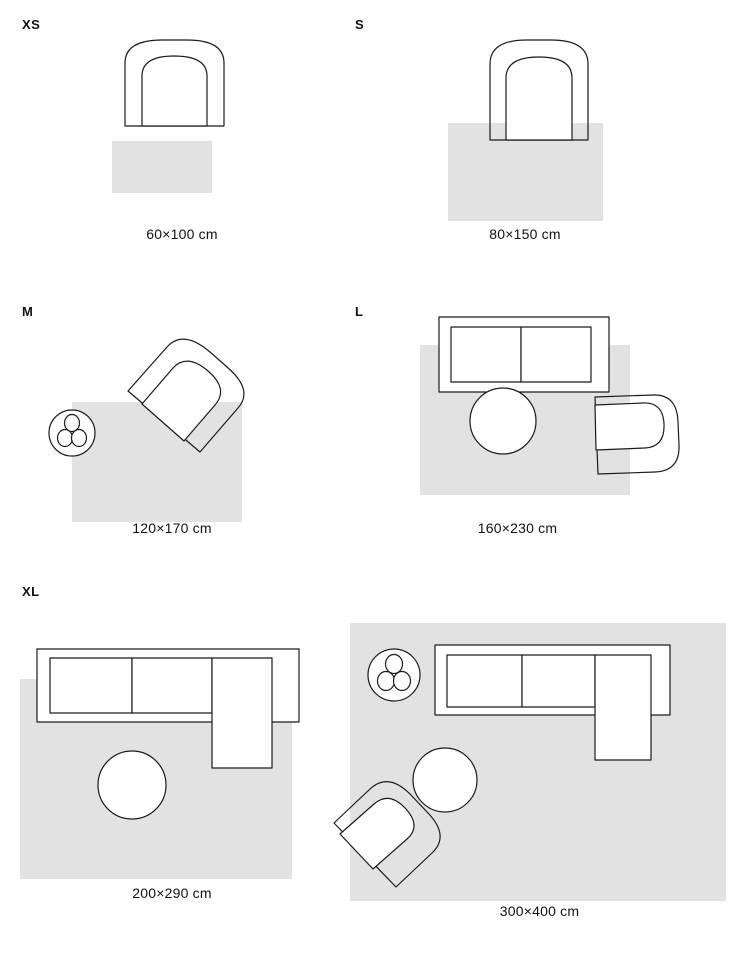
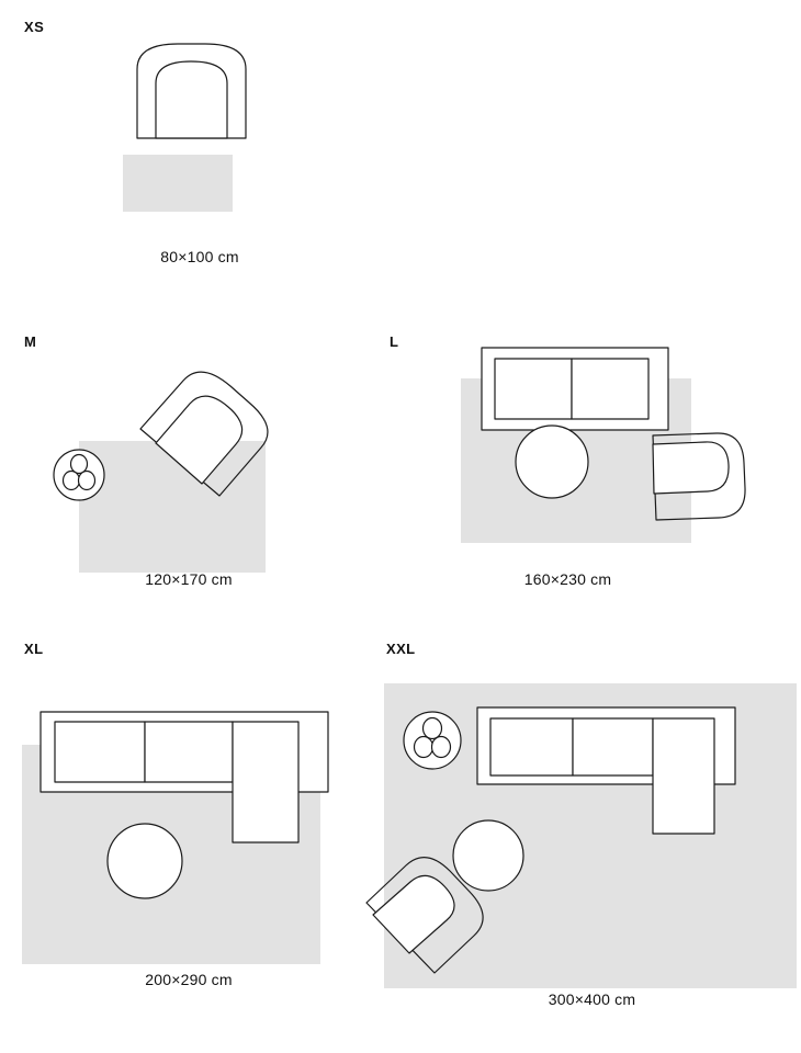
  XS
- 60×100 cm
+ 80×100 cm
- S
- 80×150 cm
  M
  120×170 cm
  L
  160×230 cm
  XL
  200×290 cm
+ XXL
  300×400 cm
